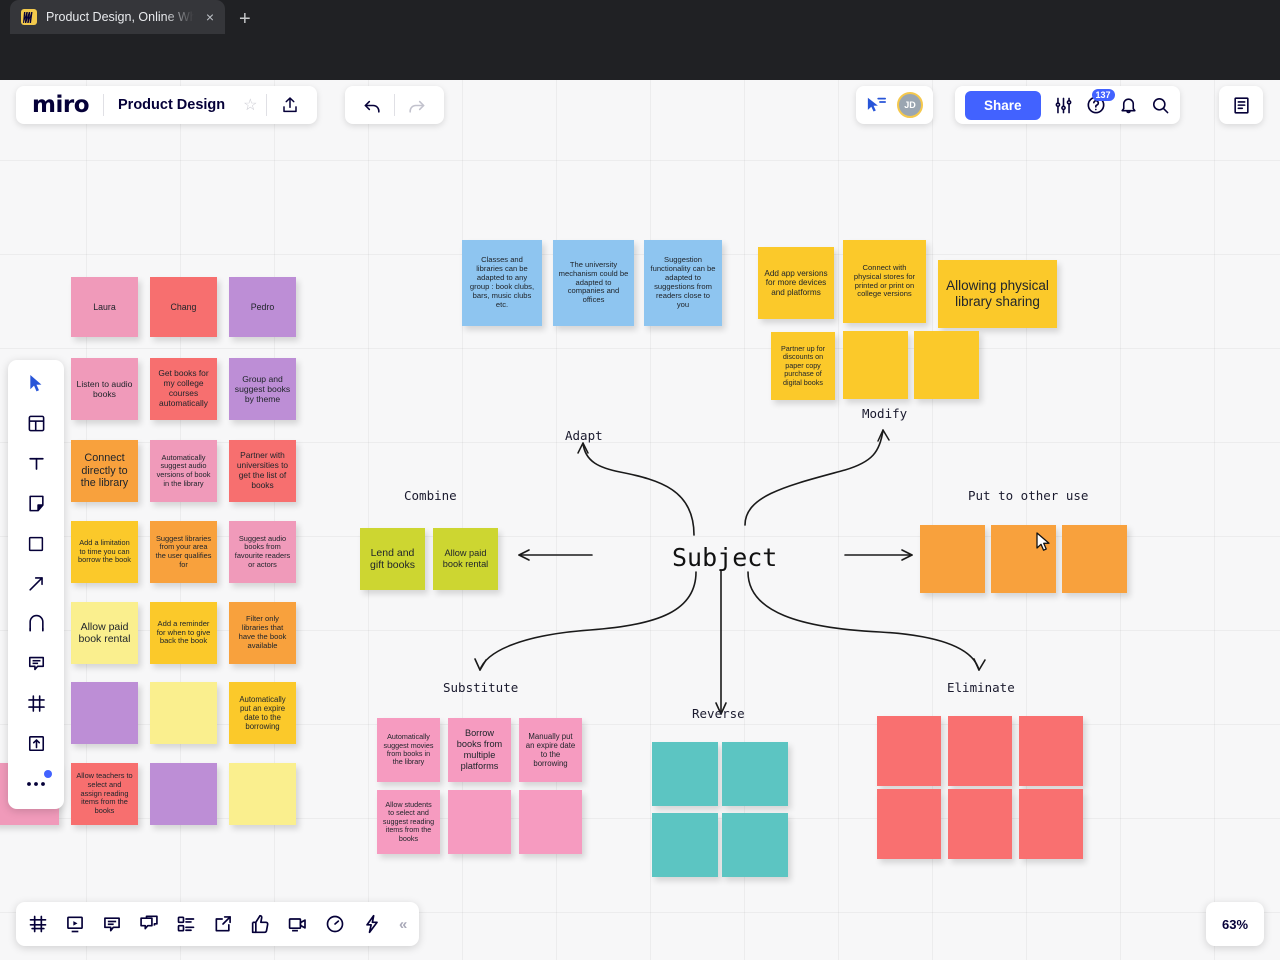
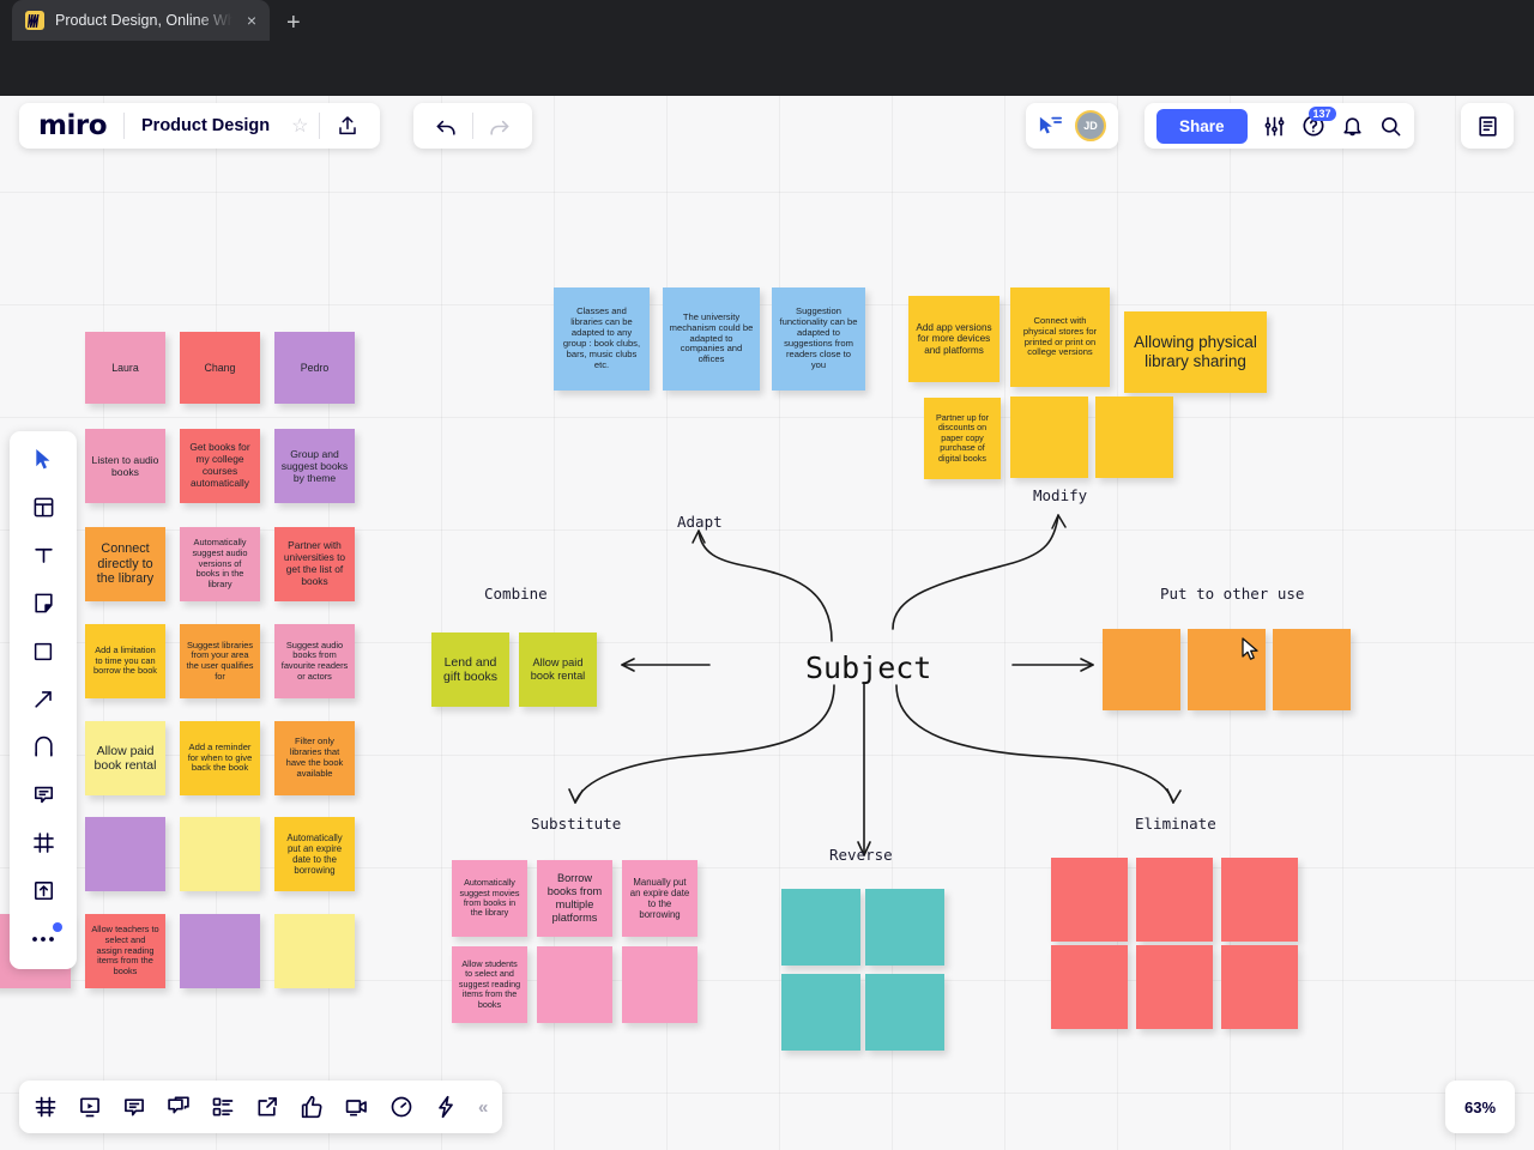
  Product Design, Online Wh
  ×
  +
  Subject
  Classes and libraries can be adapted to any group : book clubs, bars, music clubs etc.
  The university mechanism could be adapted to companies and offices
  Suggestion functionality can be adapted to suggestions from readers close to you
  Add app versions for more devices and platforms
  Connect with physical stores for printed or print on college versions
  Allowing physical library sharing
  Partner up for discounts on paper copy purchase of digital books
  Laura
  Chang
  Pedro
  Listen to audio books
  Get books for my college courses automatically
  Group and suggest books by theme
  Connect directly to the library
- Automatically suggest audio versions of book in the library
+ Automatically suggest audio versions of books in the library
  Partner with universities to get the list of books
  Add a limitation to time you can borrow the book
  Suggest libraries from your area the user qualifies for
  Suggest audio books from favourite readers or actors
  Allow paid book rental
  Add a reminder for when to give back the book
  Filter only libraries that have the book available
  Automatically put an expire date to the borrowing
  Allow teachers to select and assign reading items from the books
  Lend and gift books
  Allow paid book rental
  Automatically suggest movies from books in the library
  Borrow books from multiple platforms
  Manually put an expire date to the borrowing
  Allow students to select and suggest reading items from the books
  Adapt
  Modify
  Combine
  Put to other use
  Substitute
  Reverse
  Eliminate
  «
  63%
  miro
  Product Design
  ☆
  JD
  Share
  137
